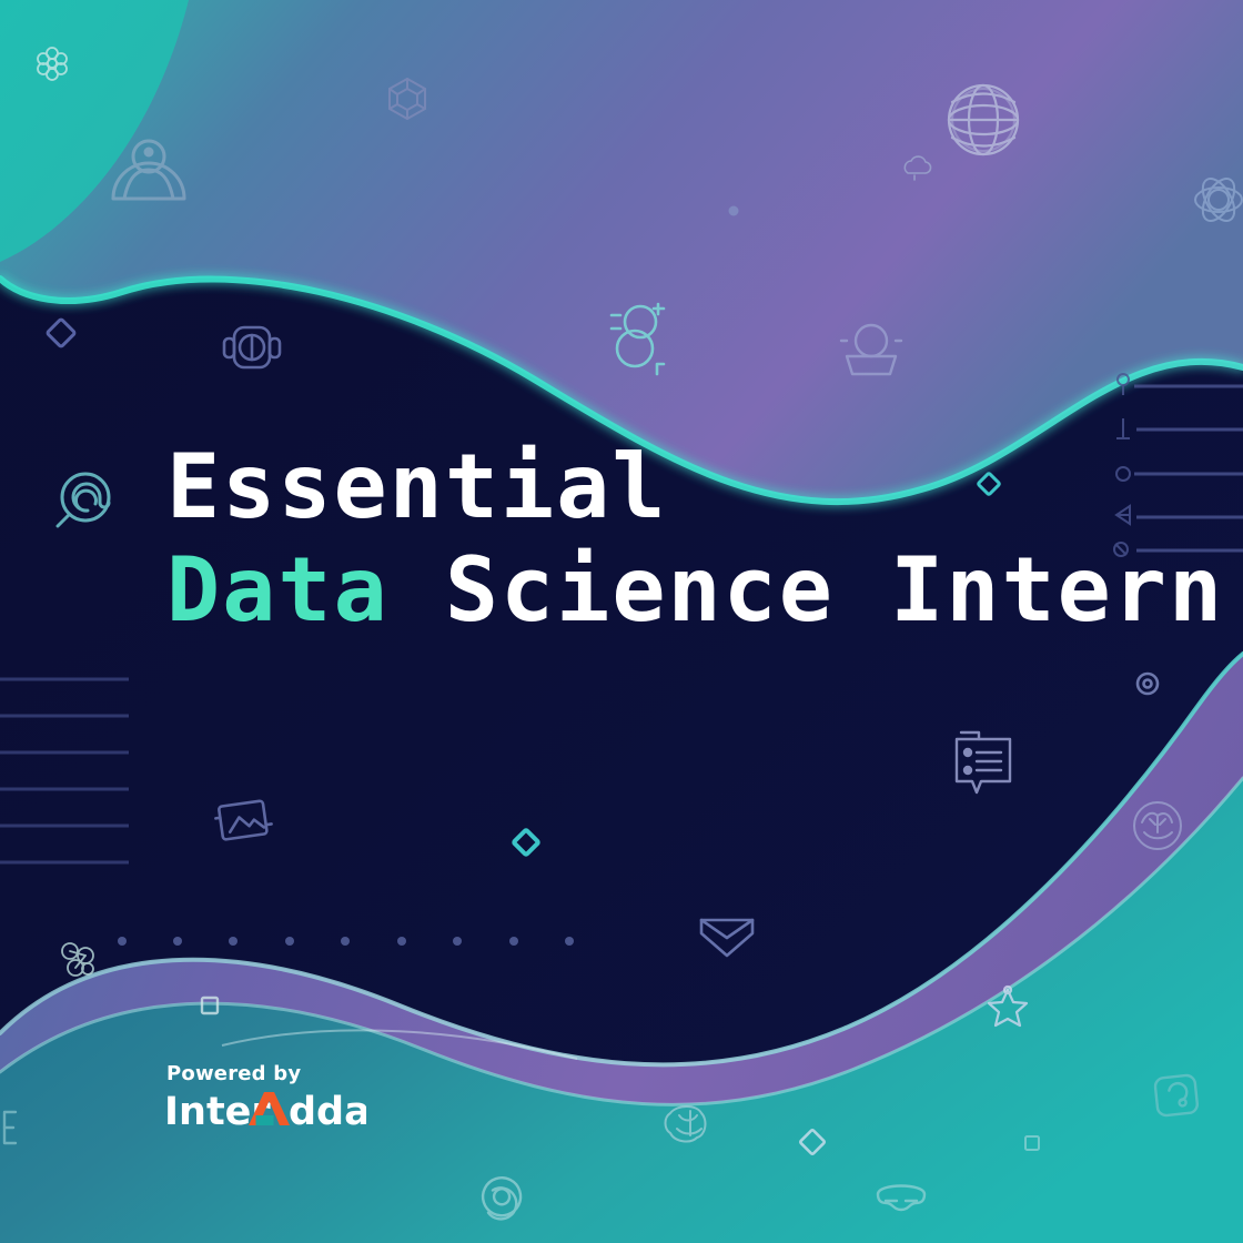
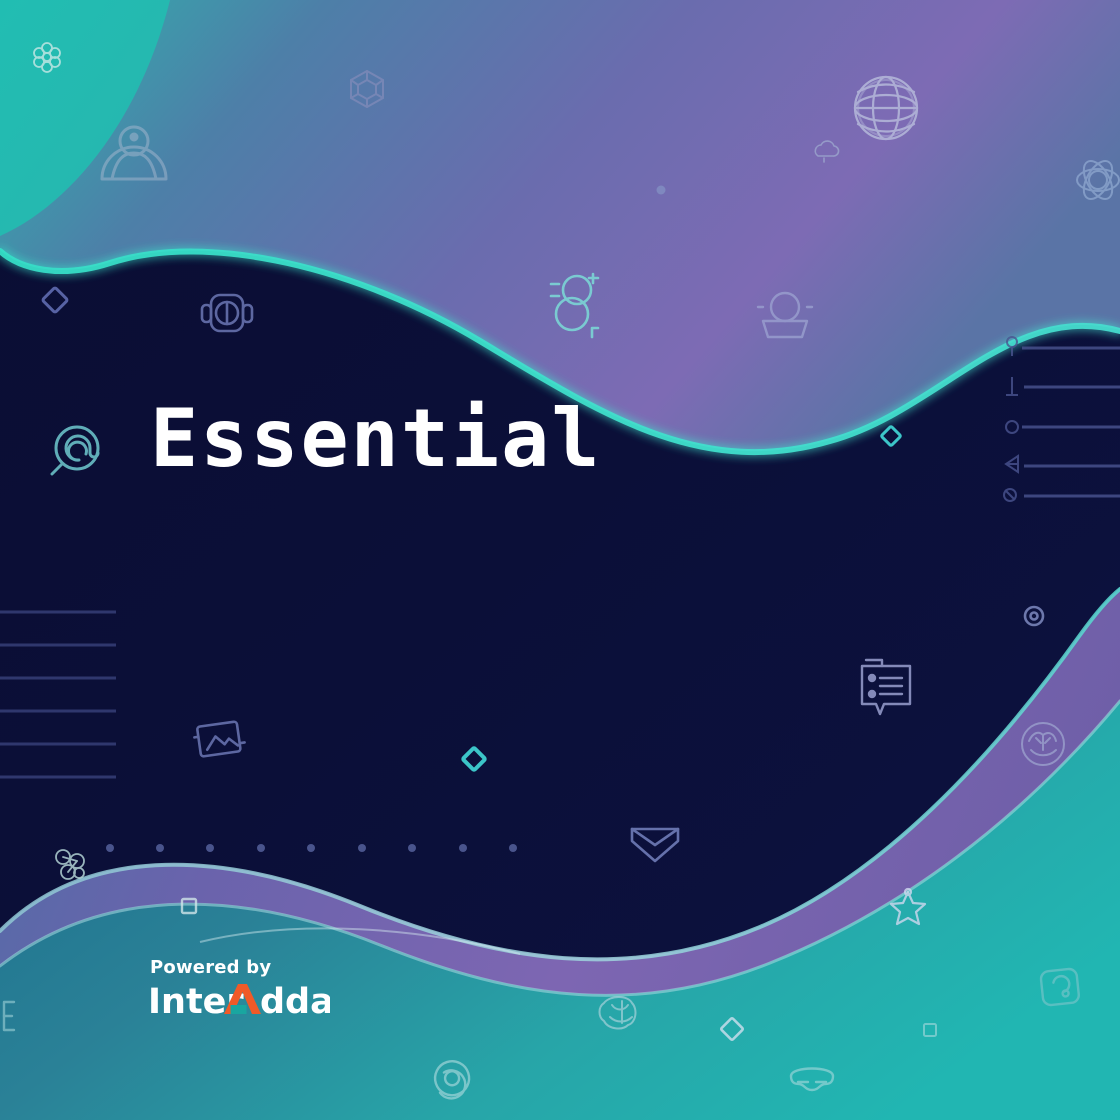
  Essential
- Data Science Intern
  Powered by
  Inte
  dda
